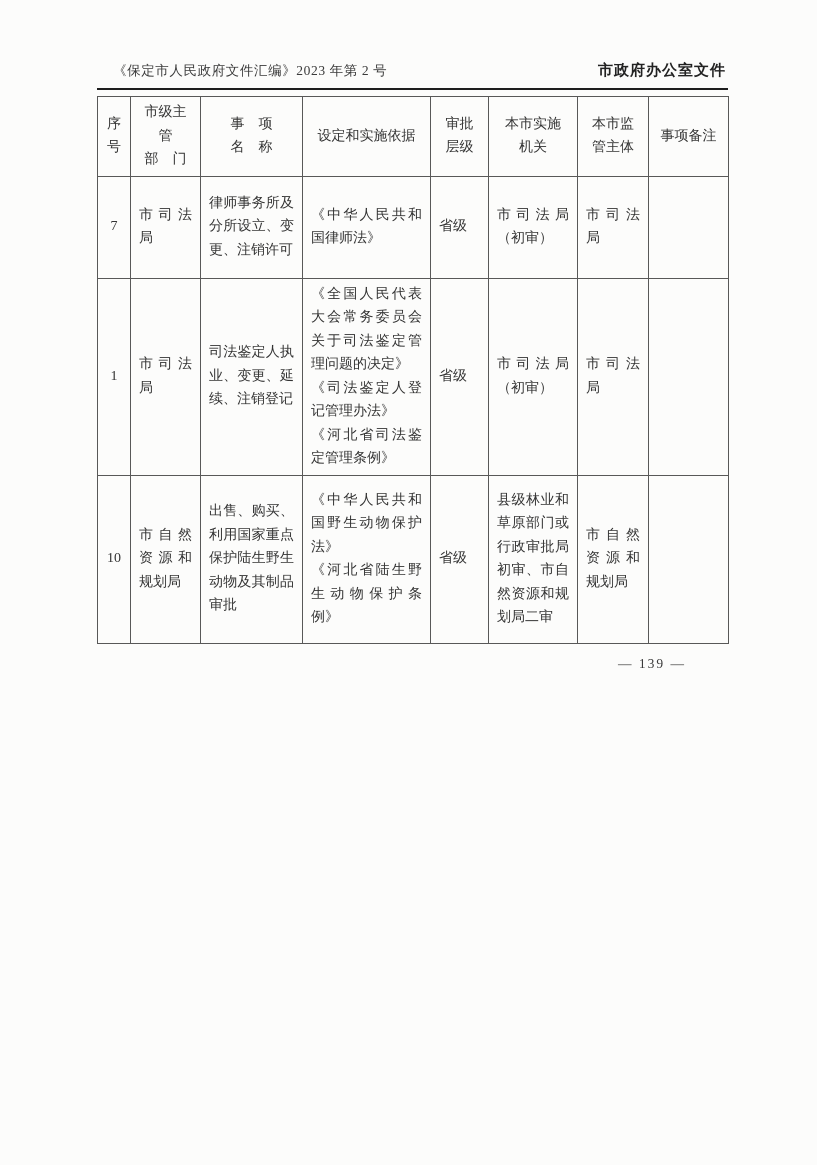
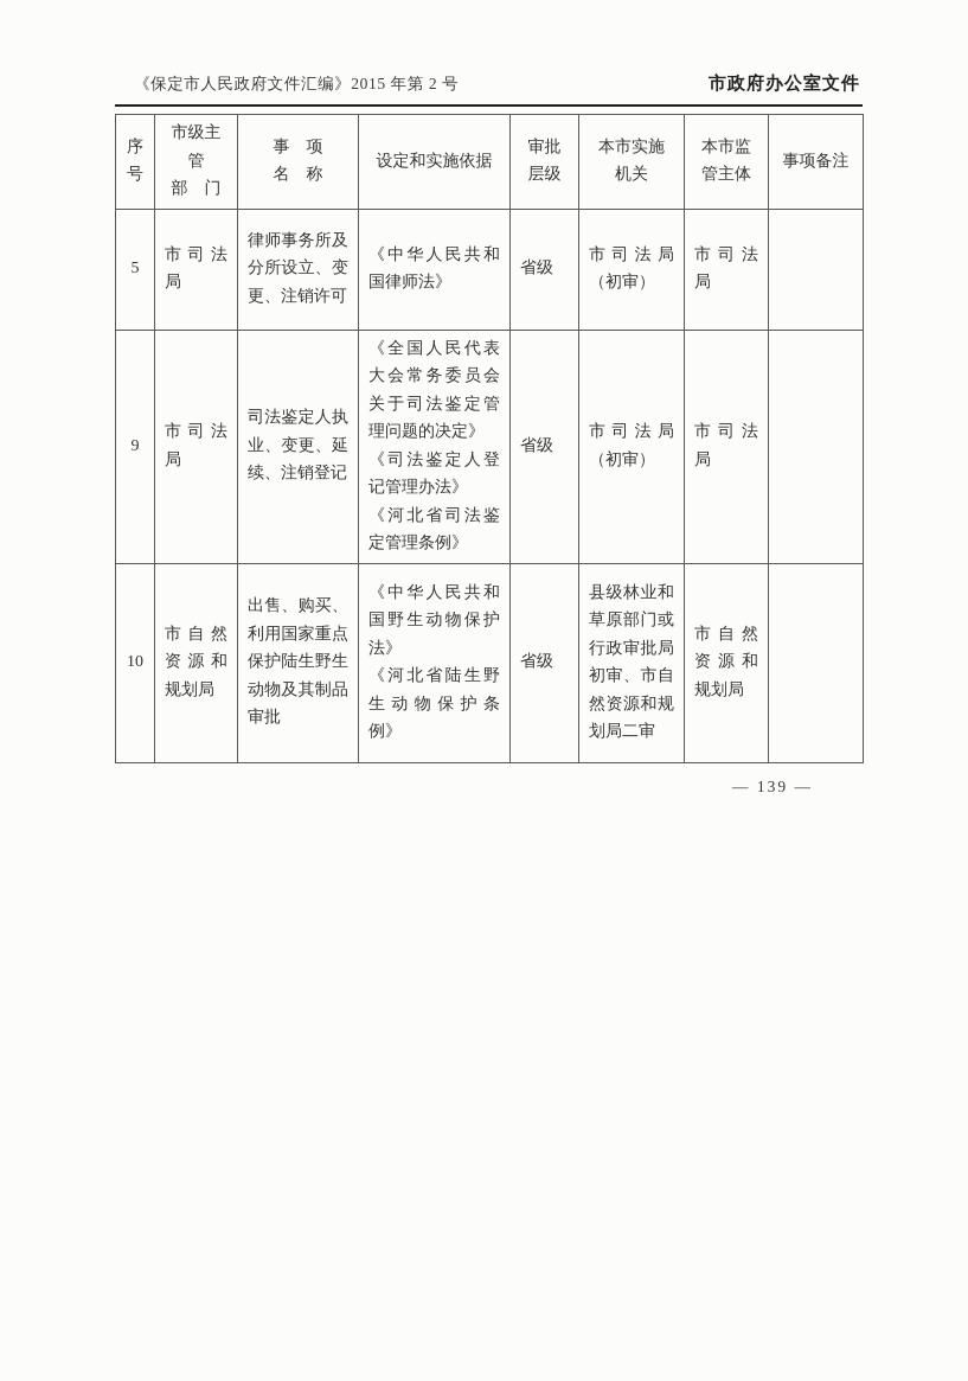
- 《保定市人民政府文件汇编》2023 年第 2 号
+ 《保定市人民政府文件汇编》2015 年第 2 号
  市政府办公室文件
  序 号	市级主管 部 门	事 项 名 称	设定和实施依据	审批 层级	本市实施 机关	本市监 管主体	事项备注
- 7	市司法局	律师事务所及分所设立、变更、注销许可	《中华人民共和国律师法》	省级	市司法局（初审）	市司法局
+ 5	市司法局	律师事务所及分所设立、变更、注销许可	《中华人民共和国律师法》	省级	市司法局（初审）	市司法局
- 1	市司法局	司法鉴定人执业、变更、延续、注销登记	《全国人民代表大会常务委员会关于司法鉴定管理问题的决定》 《司法鉴定人登记管理办法》 《河北省司法鉴定管理条例》	省级	市司法局（初审）	市司法局
+ 9	市司法局	司法鉴定人执业、变更、延续、注销登记	《全国人民代表大会常务委员会关于司法鉴定管理问题的决定》 《司法鉴定人登记管理办法》 《河北省司法鉴定管理条例》	省级	市司法局（初审）	市司法局
  10	市自然资源和规划局	出售、购买、利用国家重点保护陆生野生动物及其制品审批	《中华人民共和国野生动物保护法》 《河北省陆生野生动物保护条例》	省级	县级林业和草原部门或行政审批局初审、市自然资源和规划局二审	市自然资源和规划局
  — 139 —
